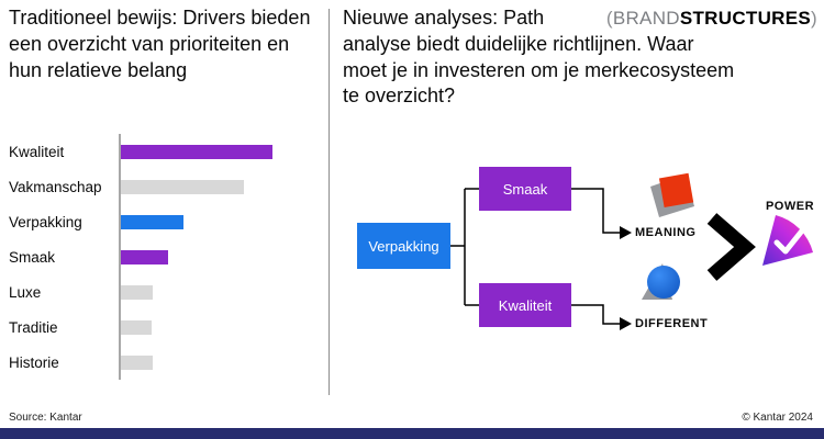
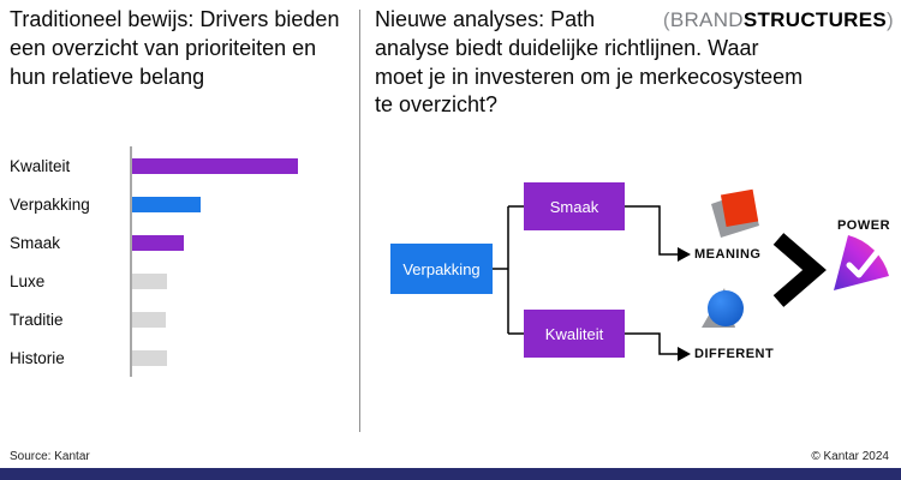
  Traditioneel bewijs: Drivers bieden een overzicht van prioriteiten en hun relatieve belang
  Kwaliteit
- Vakmanschap
  Verpakking
  Smaak
  Luxe
  Traditie
  Historie
  Nieuwe analyses: Path
  analyse biedt duidelijke richtlijnen. Waar moet je in investeren om je merkecosysteem te overzicht?
  (BRANDSTRUCTURES)
  Verpakking
  Smaak
  Kwaliteit
  MEANING
  DIFFERENT
  POWER
  Source: Kantar
  © Kantar 2024
